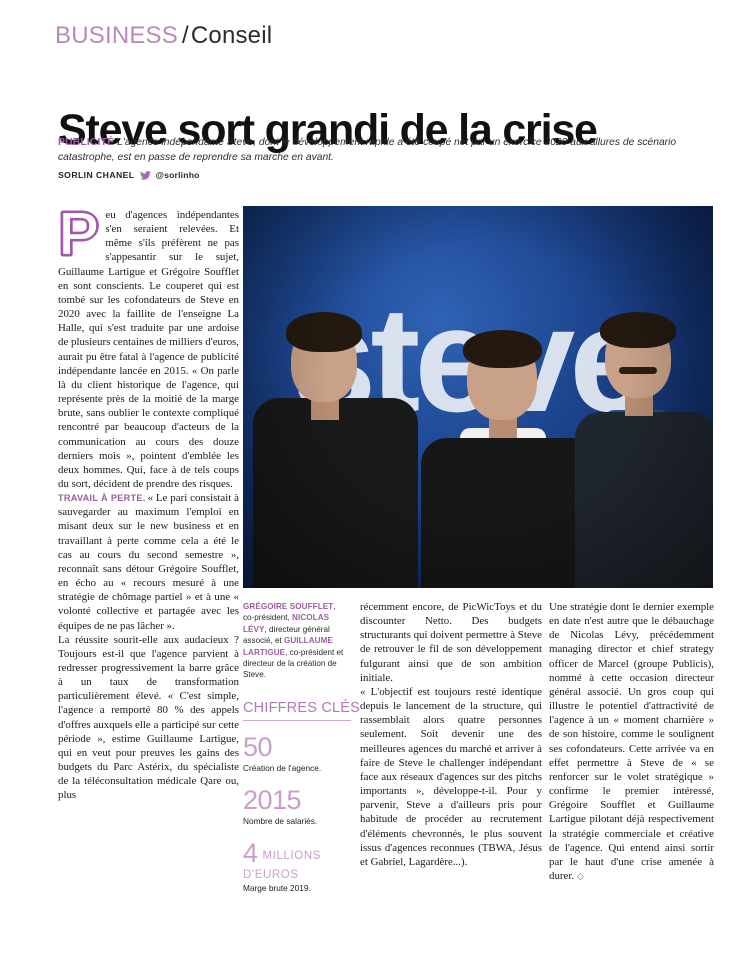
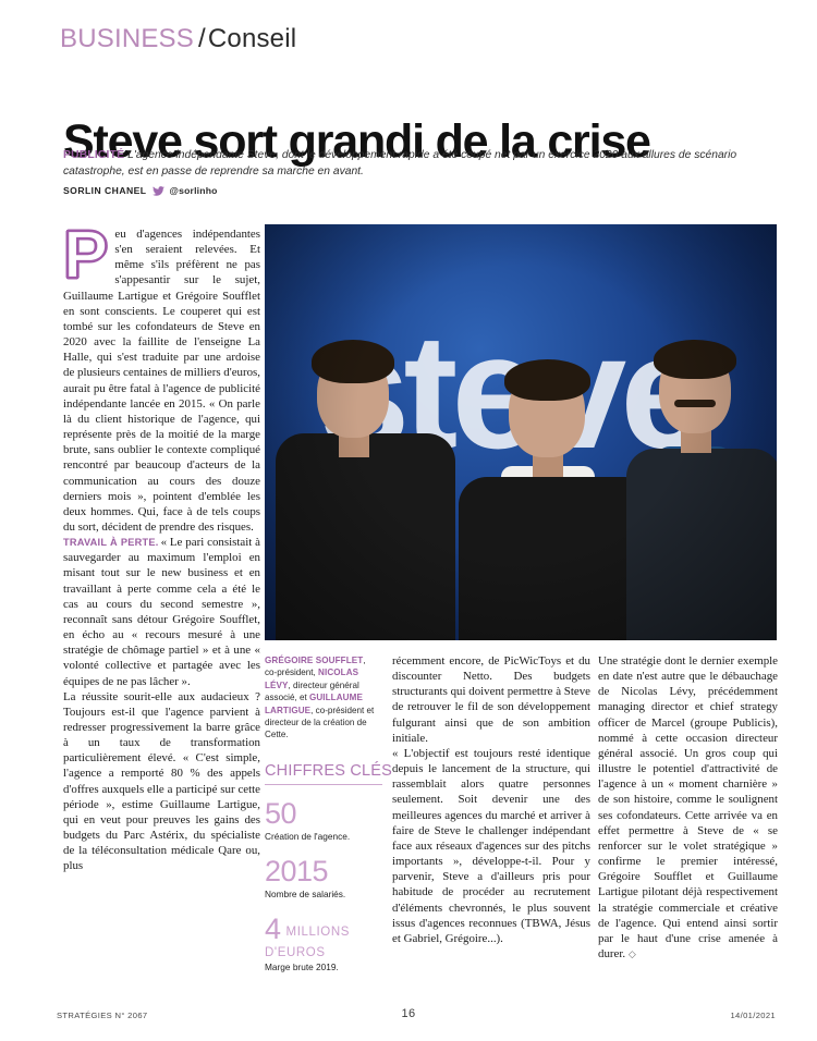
  BUSINESS /Conseil
  Steve sort grandi de la crise
  PUBLICITÉ L'agence indépendante Steve, dont le développement rapide a été coupé net par un exercice 2020 aux allures de scénario catastrophe, est en passe de reprendre sa marche en avant.
  SORLIN CHANEL
  @sorlinho
  P
  eu d'agences indépendantes s'en seraient relevées. Et même s'ils préfèrent ne pas s'appesantir sur le sujet, Guillaume Lartigue et Grégoire Soufflet en sont conscients. Le couperet qui est tombé sur les cofondateurs de Steve en 2020 avec la faillite de l'enseigne La Halle, qui s'est traduite par une ardoise de plusieurs centaines de milliers d'euros, aurait pu être fatal à l'agence de publicité indépendante lancée en 2015. « On parle là du client historique de l'agence, qui représente près de la moitié de la marge brute, sans oublier le contexte compliqué rencontré par beaucoup d'acteurs de la communication au cours des douze derniers mois », pointent d'emblée les deux hommes. Qui, face à de tels coups du sort, décident de prendre des risques.
- TRAVAIL À PERTE. « Le pari consistait à sauvegarder au maximum l'emploi en misant deux sur le new business et en travaillant à perte comme cela a été le cas au cours du second semestre », reconnaît sans détour Grégoire Soufflet, en écho au « recours mesuré à une stratégie de chômage partiel » et à une « volonté collective et partagée avec les équipes de ne pas lâcher ».
+ TRAVAIL À PERTE. « Le pari consistait à sauvegarder au maximum l'emploi en misant tout sur le new business et en travaillant à perte comme cela a été le cas au cours du second semestre », reconnaît sans détour Grégoire Soufflet, en écho au « recours mesuré à une stratégie de chômage partiel » et à une « volonté collective et partagée avec les équipes de ne pas lâcher ».
  La réussite sourit-elle aux audacieux ? Toujours est-il que l'agence parvient à redresser progressivement la barre grâce à un taux de transformation particulièrement élevé. « C'est simple, l'agence a remporté 80 % des appels d'offres auxquels elle a participé sur cette période », estime Guillaume Lartigue, qui en veut pour preuves les gains des budgets du Parc Astérix, du spécialiste de la téléconsultation médicale Qare ou, plus
- GRÉGOIRE SOUFFLET, co-président, NICOLAS LÉVY, directeur général associé, et GUILLAUME LARTIGUE, co-président et directeur de la création de Steve.
+ GRÉGOIRE SOUFFLET, co-président, NICOLAS LÉVY, directeur général associé, et GUILLAUME LARTIGUE, co-président et directeur de la création de Cette.
  CHIFFRES CLÉS
  50
  Création de l'agence.
  2015
  Nombre de salariés.
  4 MILLIONS
  D'EUROS
  Marge brute 2019.
  récemment encore, de PicWicToys et du discounter Netto. Des budgets structurants qui doivent permettre à Steve de retrouver le fil de son développement fulgurant ainsi que de son ambition initiale.
- « L'objectif est toujours resté identique depuis le lancement de la structure, qui rassemblait alors quatre personnes seulement. Soit devenir une des meilleures agences du marché et arriver à faire de Steve le challenger indépendant face aux réseaux d'agences sur des pitchs importants », développe-t-il. Pour y parvenir, Steve a d'ailleurs pris pour habitude de procéder au recrutement d'éléments chevronnés, le plus souvent issus d'agences reconnues (TBWA, Jésus et Gabriel, Lagardère...).
+ « L'objectif est toujours resté identique depuis le lancement de la structure, qui rassemblait alors quatre personnes seulement. Soit devenir une des meilleures agences du marché et arriver à faire de Steve le challenger indépendant face aux réseaux d'agences sur des pitchs importants », développe-t-il. Pour y parvenir, Steve a d'ailleurs pris pour habitude de procéder au recrutement d'éléments chevronnés, le plus souvent issus d'agences reconnues (TBWA, Jésus et Gabriel, Grégoire...).
  Une stratégie dont le dernier exemple en date n'est autre que le débauchage de Nicolas Lévy, précédemment managing director et chief strategy officer de Marcel (groupe Publicis), nommé à cette occasion directeur général associé. Un gros coup qui illustre le potentiel d'attractivité de l'agence à un « moment charnière » de son histoire, comme le soulignent ses cofondateurs. Cette arrivée va en effet permettre à Steve de « se renforcer sur le volet stratégique » confirme le premier intéressé, Grégoire Soufflet et Guillaume Lartigue pilotant déjà respectivement la stratégie commerciale et créative de l'agence. Qui entend ainsi sortir par le haut d'une crise amenée à durer. ◇
+ STRATÉGIES N° 2067
+ 16
+ 14/01/2021
